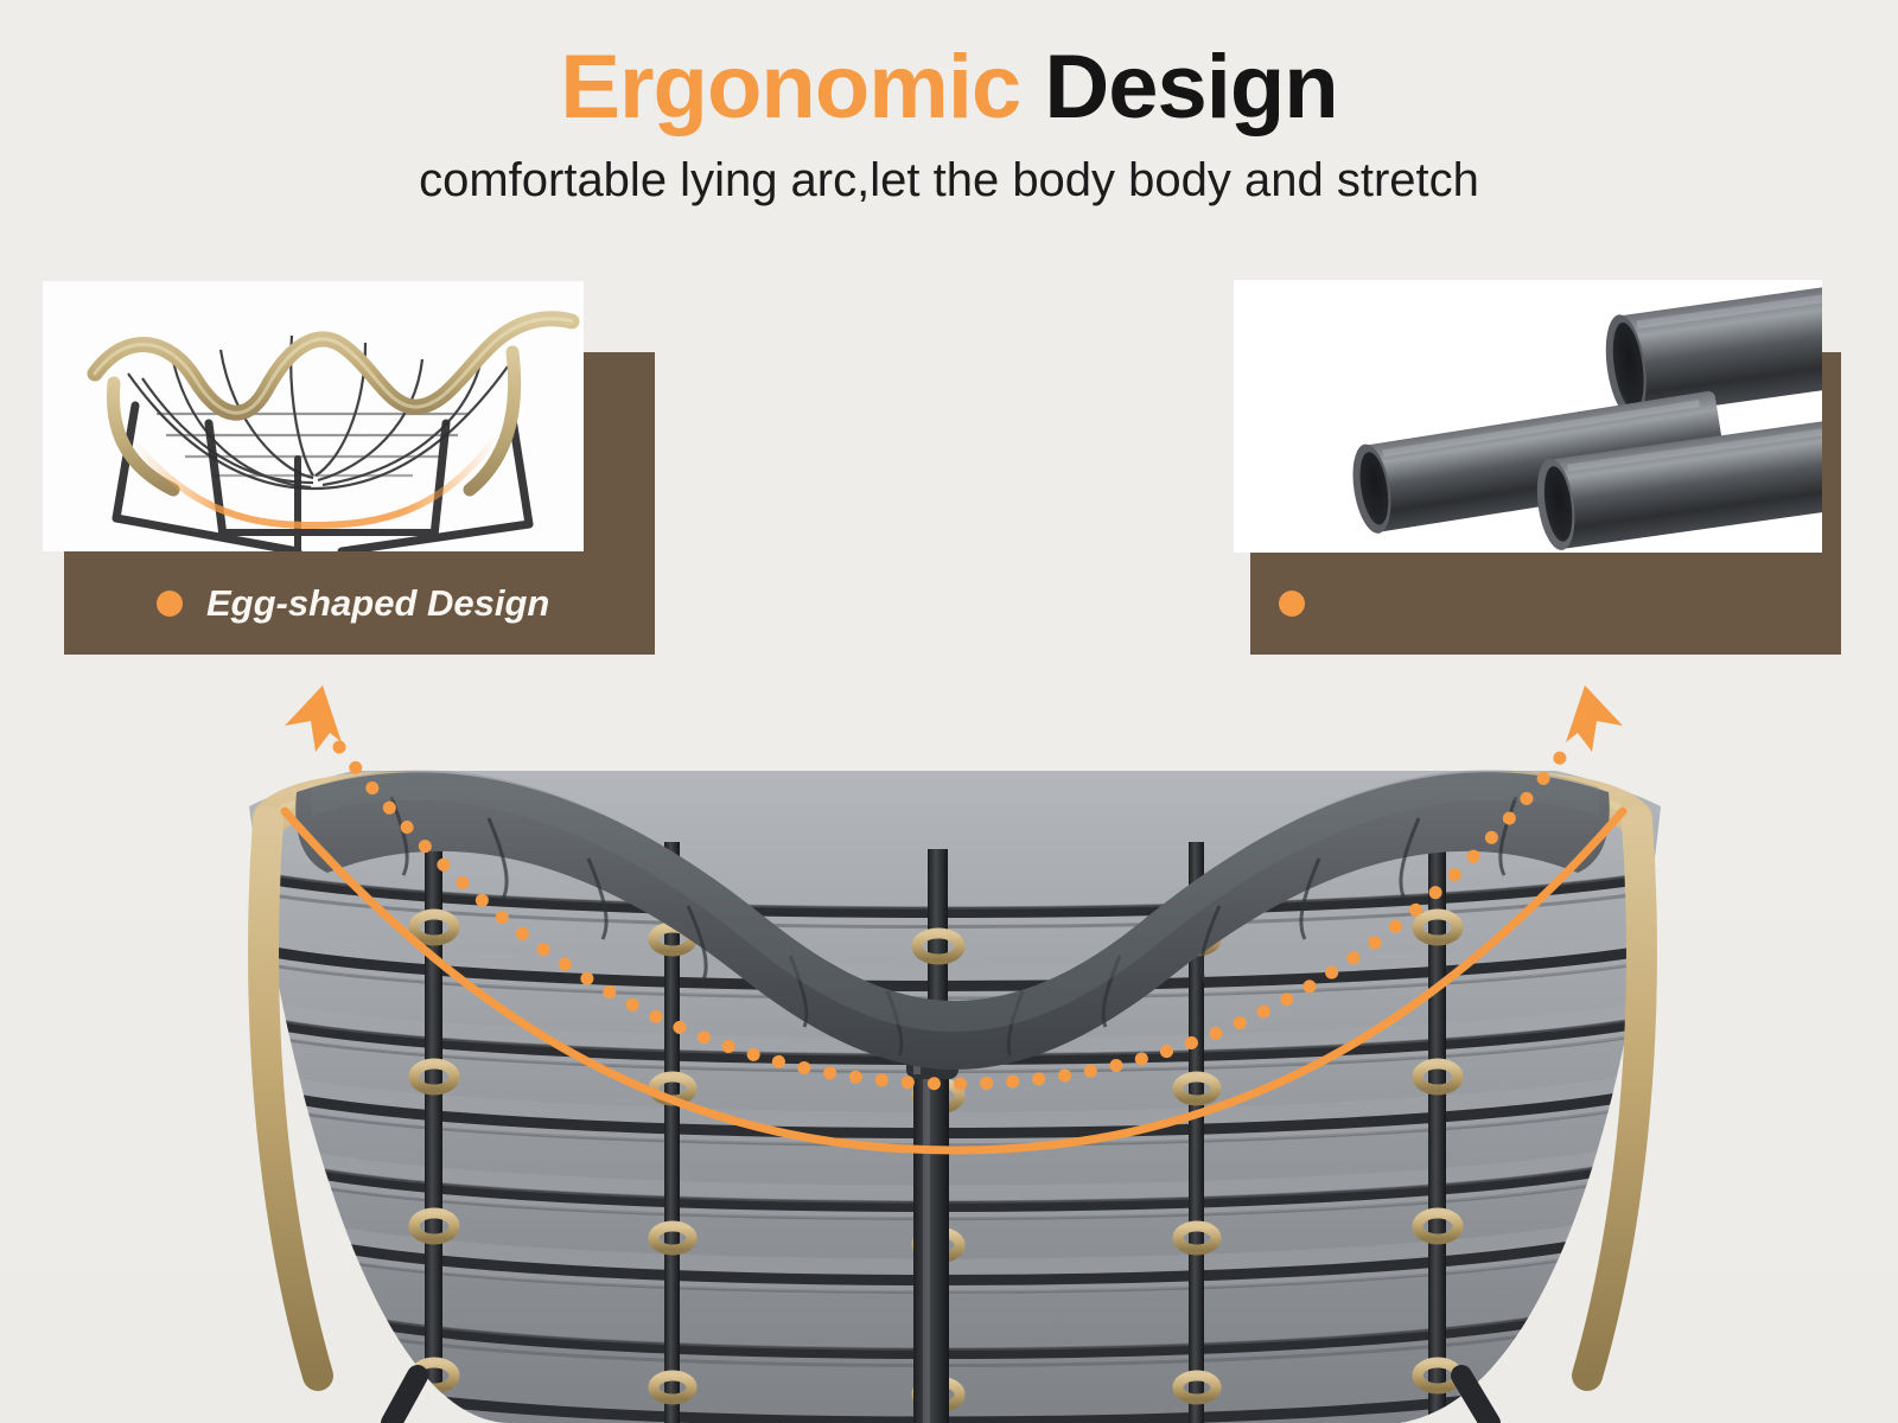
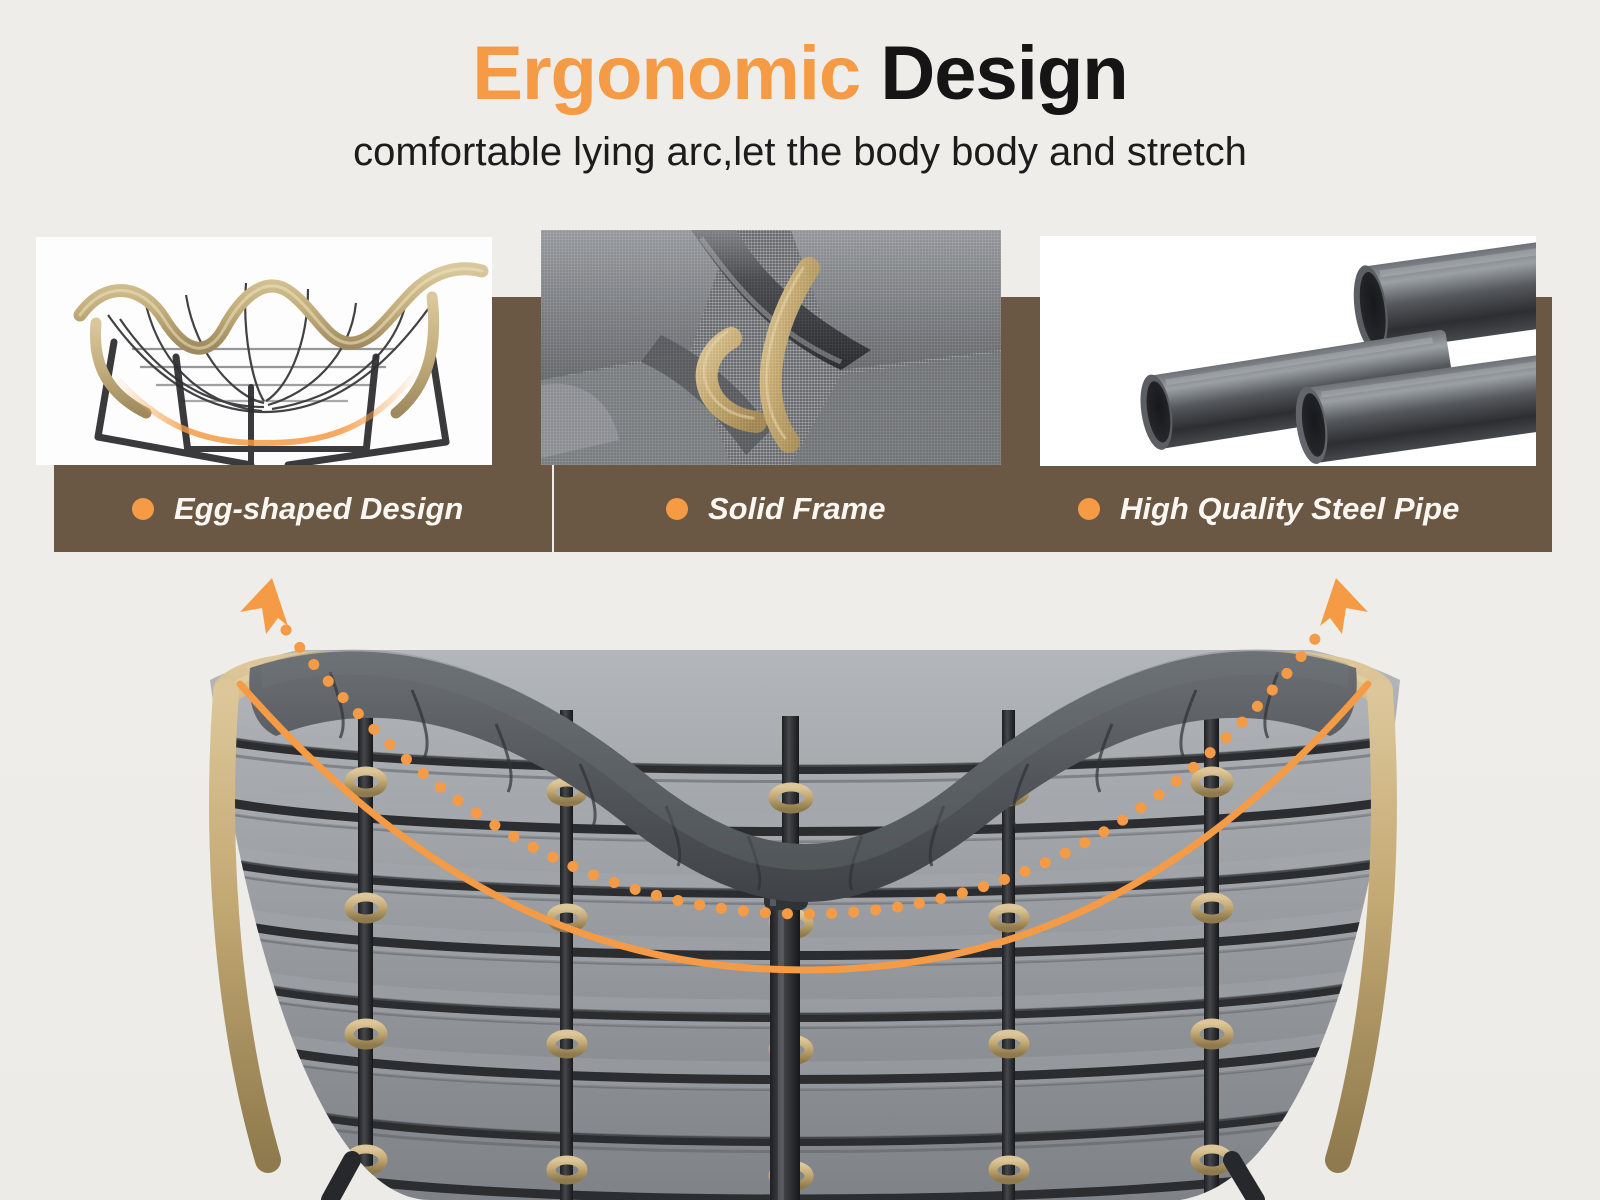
  Ergonomic Design
  comfortable lying arc,let the body body and stretch
  Egg-shaped Design
+ Solid Frame
+ High Quality Steel Pipe
